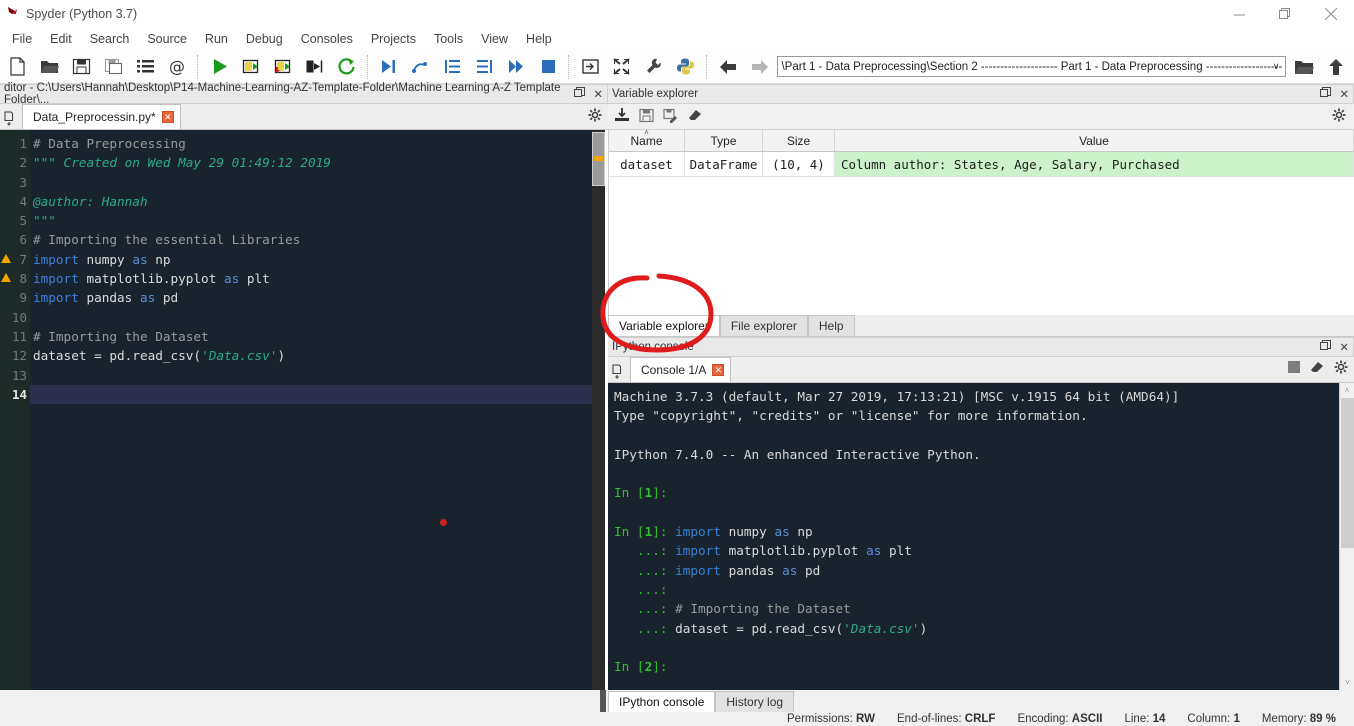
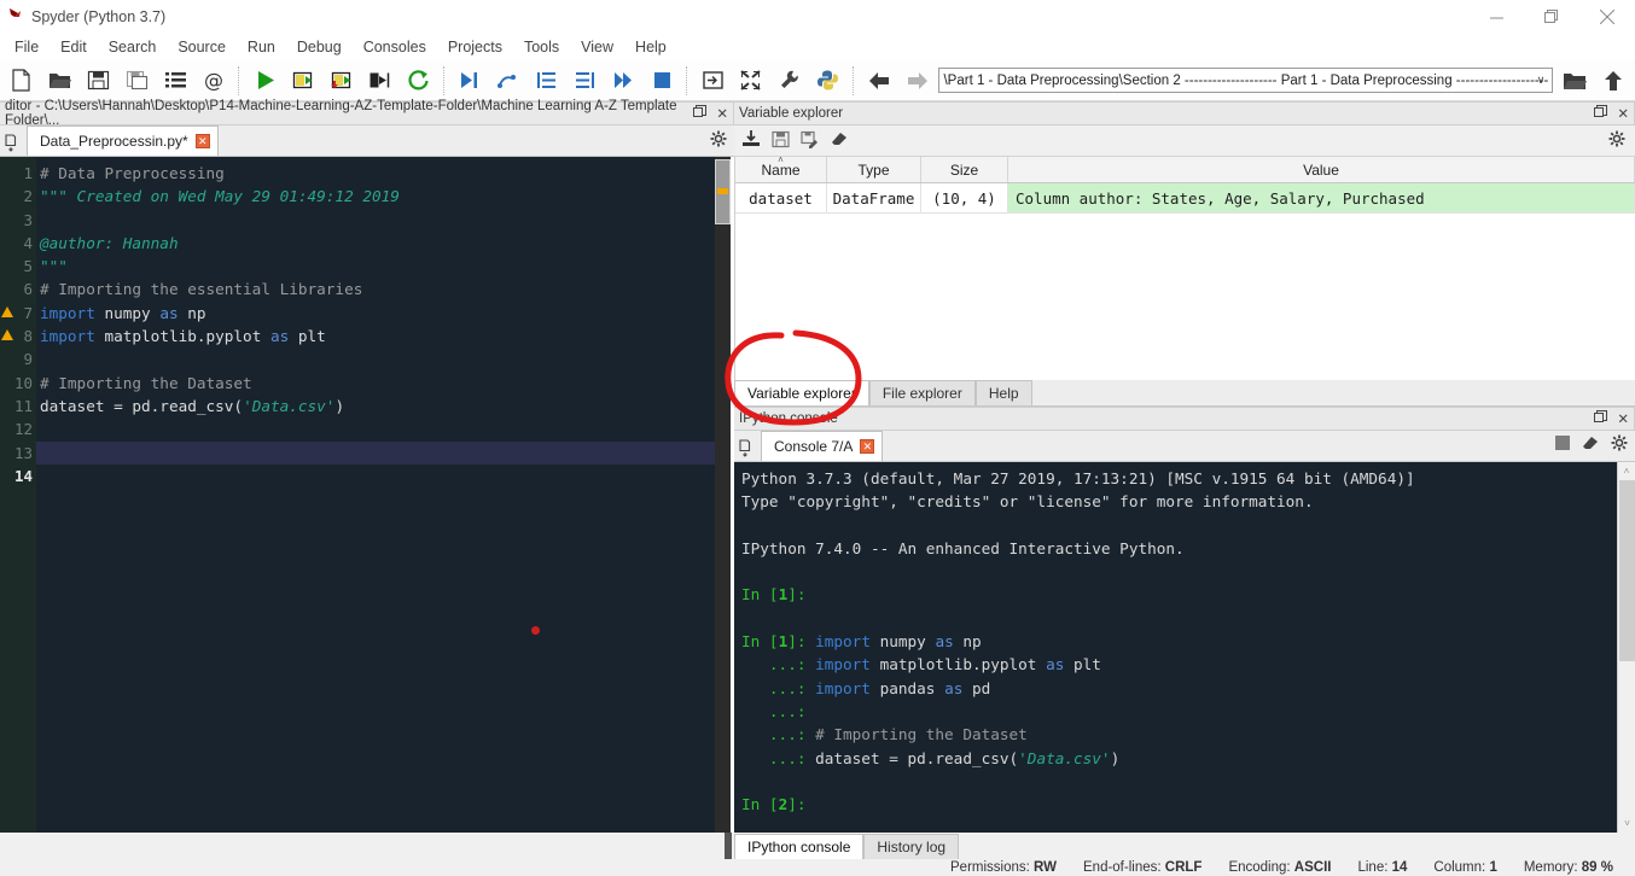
  Spyder (Python 3.7)
  File
  Edit
  Search
  Source
  Run
  Debug
  Consoles
  Projects
  Tools
  View
  Help
  @
  \Part 1 - Data Preprocessing\Section 2 -------------------- Part 1 - Data Preprocessing --------------------
  ∨
  ditor - C:\Users\Hannah\Desktop\P14-Machine-Learning-AZ-Template-Folder\Machine Learning A-Z Template Folder\...
  ✕
  Data_Preprocessin.py*
  ✕
  1
  2
  3
  4
  5
  6
  7
  8
  9
  10
  11
  12
  13
  14
  # Data Preprocessing
  """ Created on Wed May 29 01:49:12 2019
  @author: Hannah
  """
  # Importing the essential Libraries
  import numpy as np
  import matplotlib.pyplot as plt
- import pandas as pd
  # Importing the Dataset
  dataset = pd.read_csv('Data.csv')
  Variable explorer
  ✕
  ˄
  Name
  Type
  Size
  Value
  dataset
  DataFrame
  (10, 4)
  Column author: States, Age, Salary, Purchased
  Variable explore
  File explorer
  Help
  ✕
- Console 1/A
+ Console 7/A
  ✕
- Machine 3.7.3 (default, Mar 27 2019, 17:13:21) [MSC v.1915 64 bit (AMD64)]
+ Python 3.7.3 (default, Mar 27 2019, 17:13:21) [MSC v.1915 64 bit (AMD64)]
  Type "copyright", "credits" or "license" for more information.
  IPython 7.4.0 -- An enhanced Interactive Python.
  In [1]:
  In [1]: import numpy as np
  ...: import matplotlib.pyplot as plt
  ...: import pandas as pd
  ...:
  ...: # Importing the Dataset
  ...: dataset = pd.read_csv('Data.csv')
  In [2]:
  ˄
  ˅
  IPython console
  History log
  Permissions: RW
  End-of-lines: CRLF
  Encoding: ASCII
  Line: 14
  Column: 1
  Memory: 89 %
